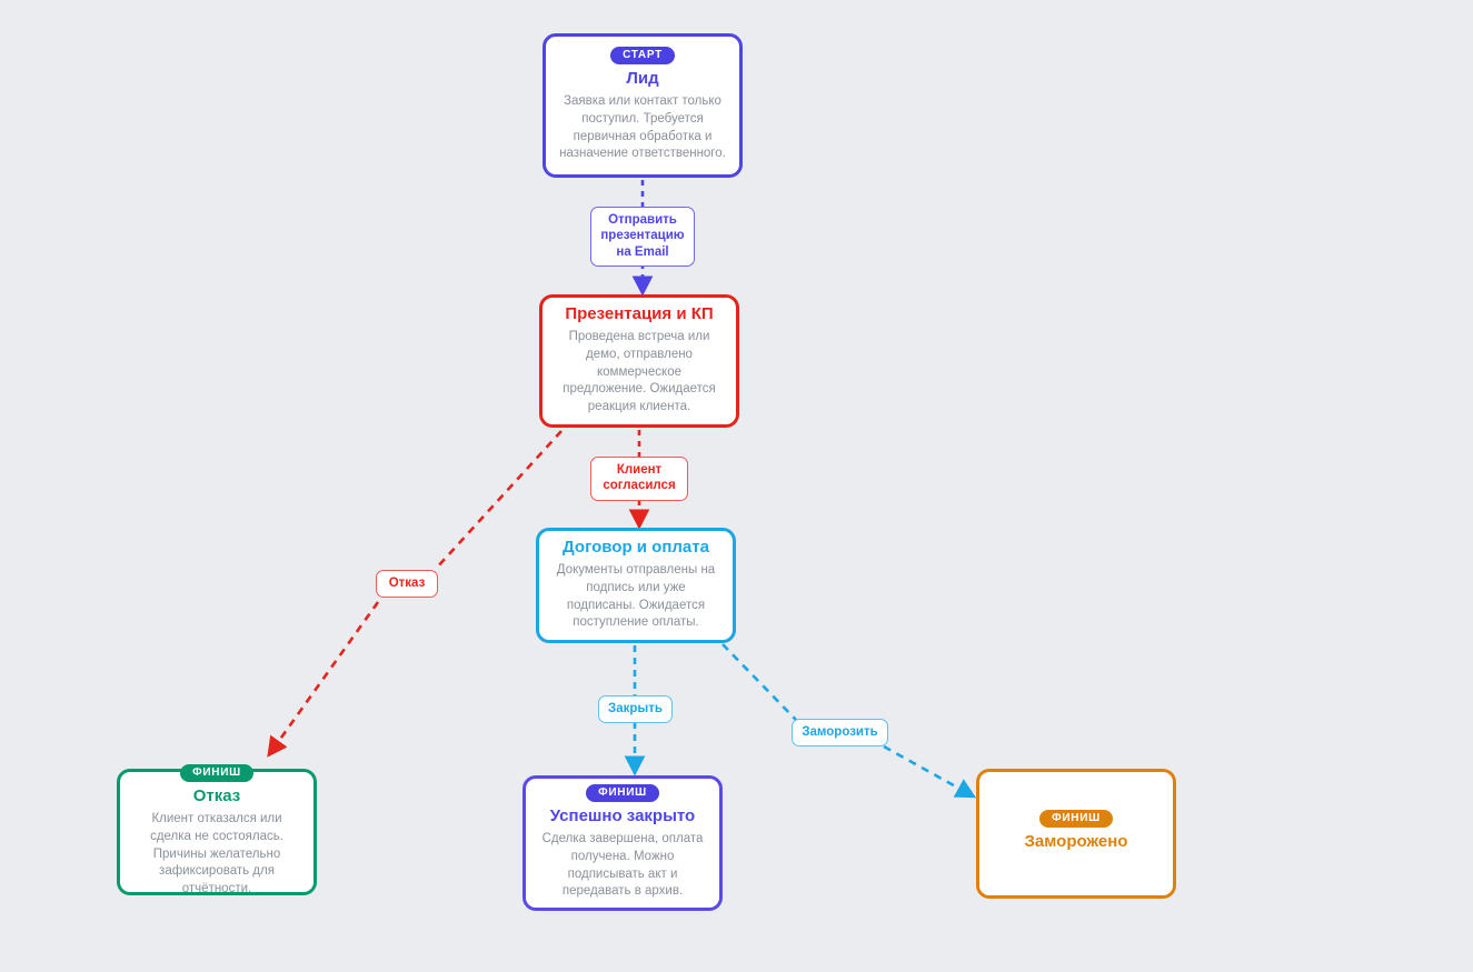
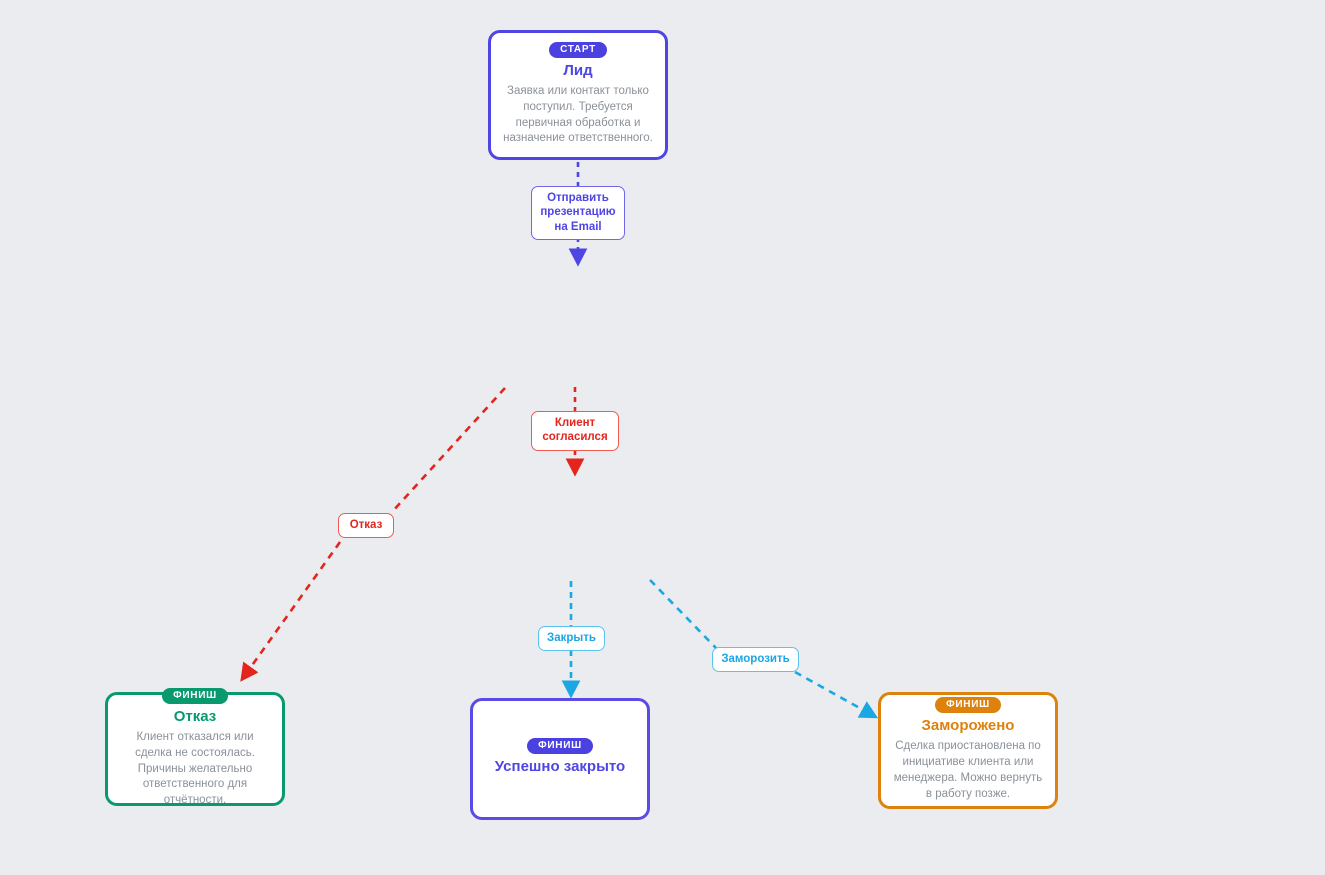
  СТАРТ
  Лид
  Заявка или контакт только поступил. Требуется первичная обработка и назначение ответственного.
- Презентация и КП
- Проведена встреча или демо, отправлено коммерческое предложение. Ожидается реакция клиента.
- Договор и оплата
- Документы отправлены на подпись или уже подписаны. Ожидается поступление оплаты.
  ФИНИШ
  Отказ
- Клиент отказался или сделка не состоялась. Причины желательно зафиксировать для отчётности.
+ Клиент отказался или сделка не состоялась. Причины желательно ответственного для отчётности.
  ФИНИШ
  Успешно закрыто
- Сделка завершена, оплата получена. Можно подписывать акт и передавать в архив.
  ФИНИШ
  Заморожено
+ Сделка приостановлена по инициативе клиента или менеджера. Можно вернуть в работу позже.
  Отправить
  презентацию
  на Email
  Клиент
  согласился
  Отказ
  Закрыть
  Заморозить
